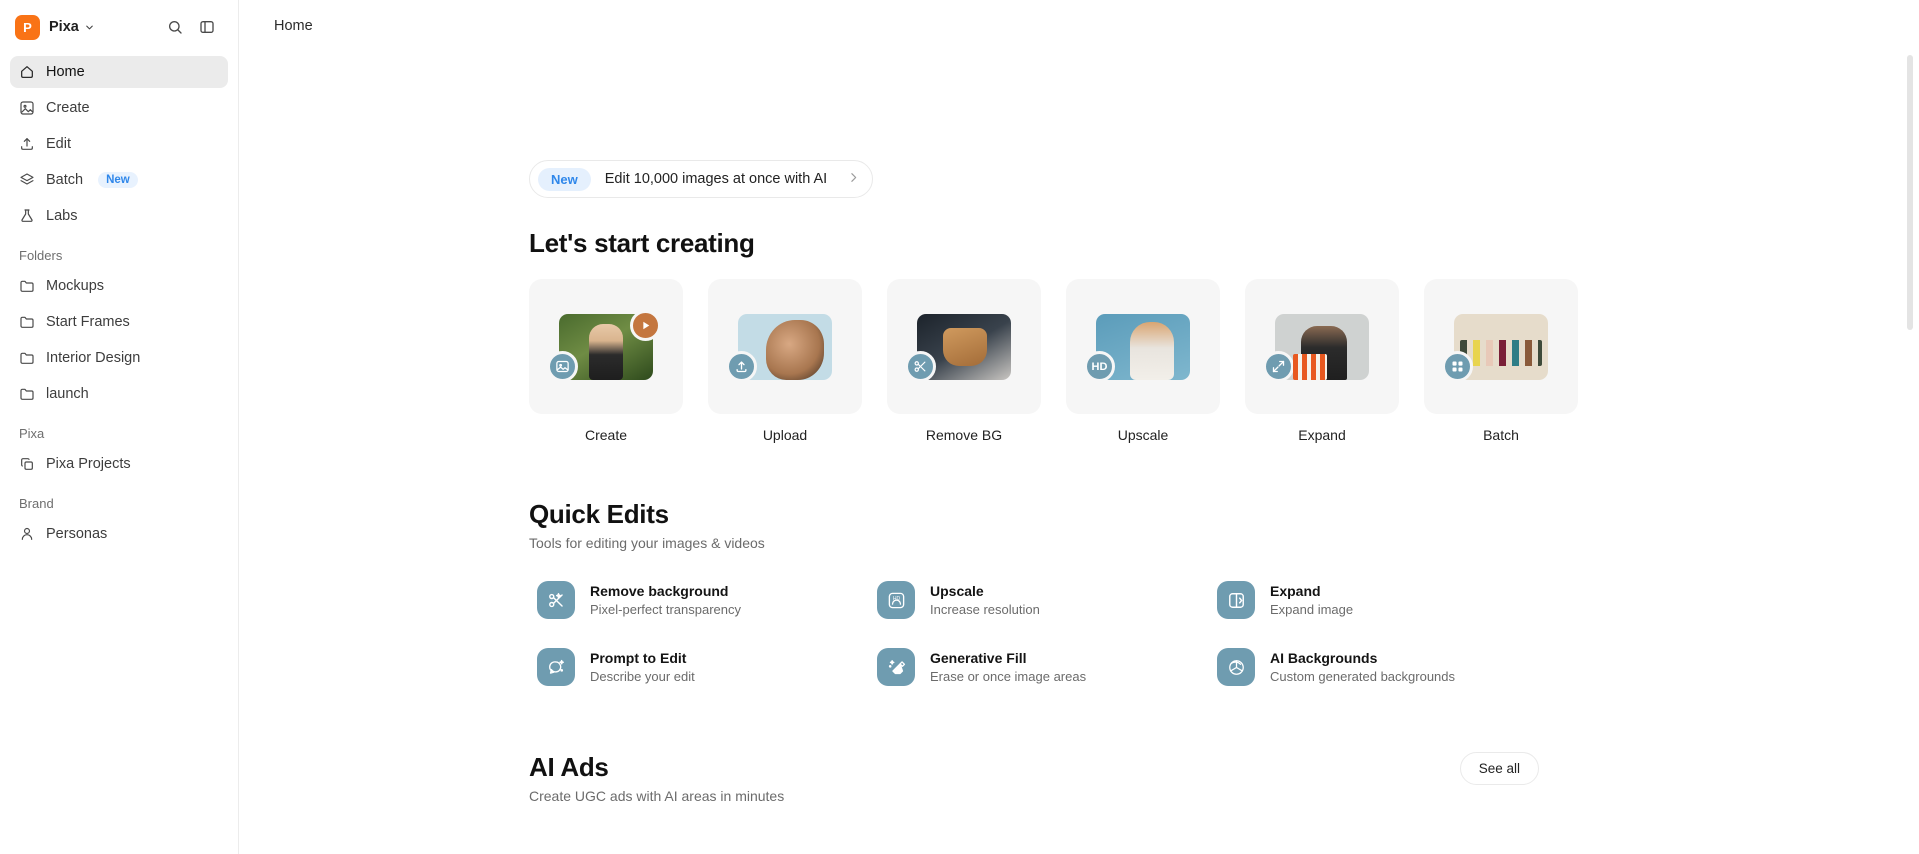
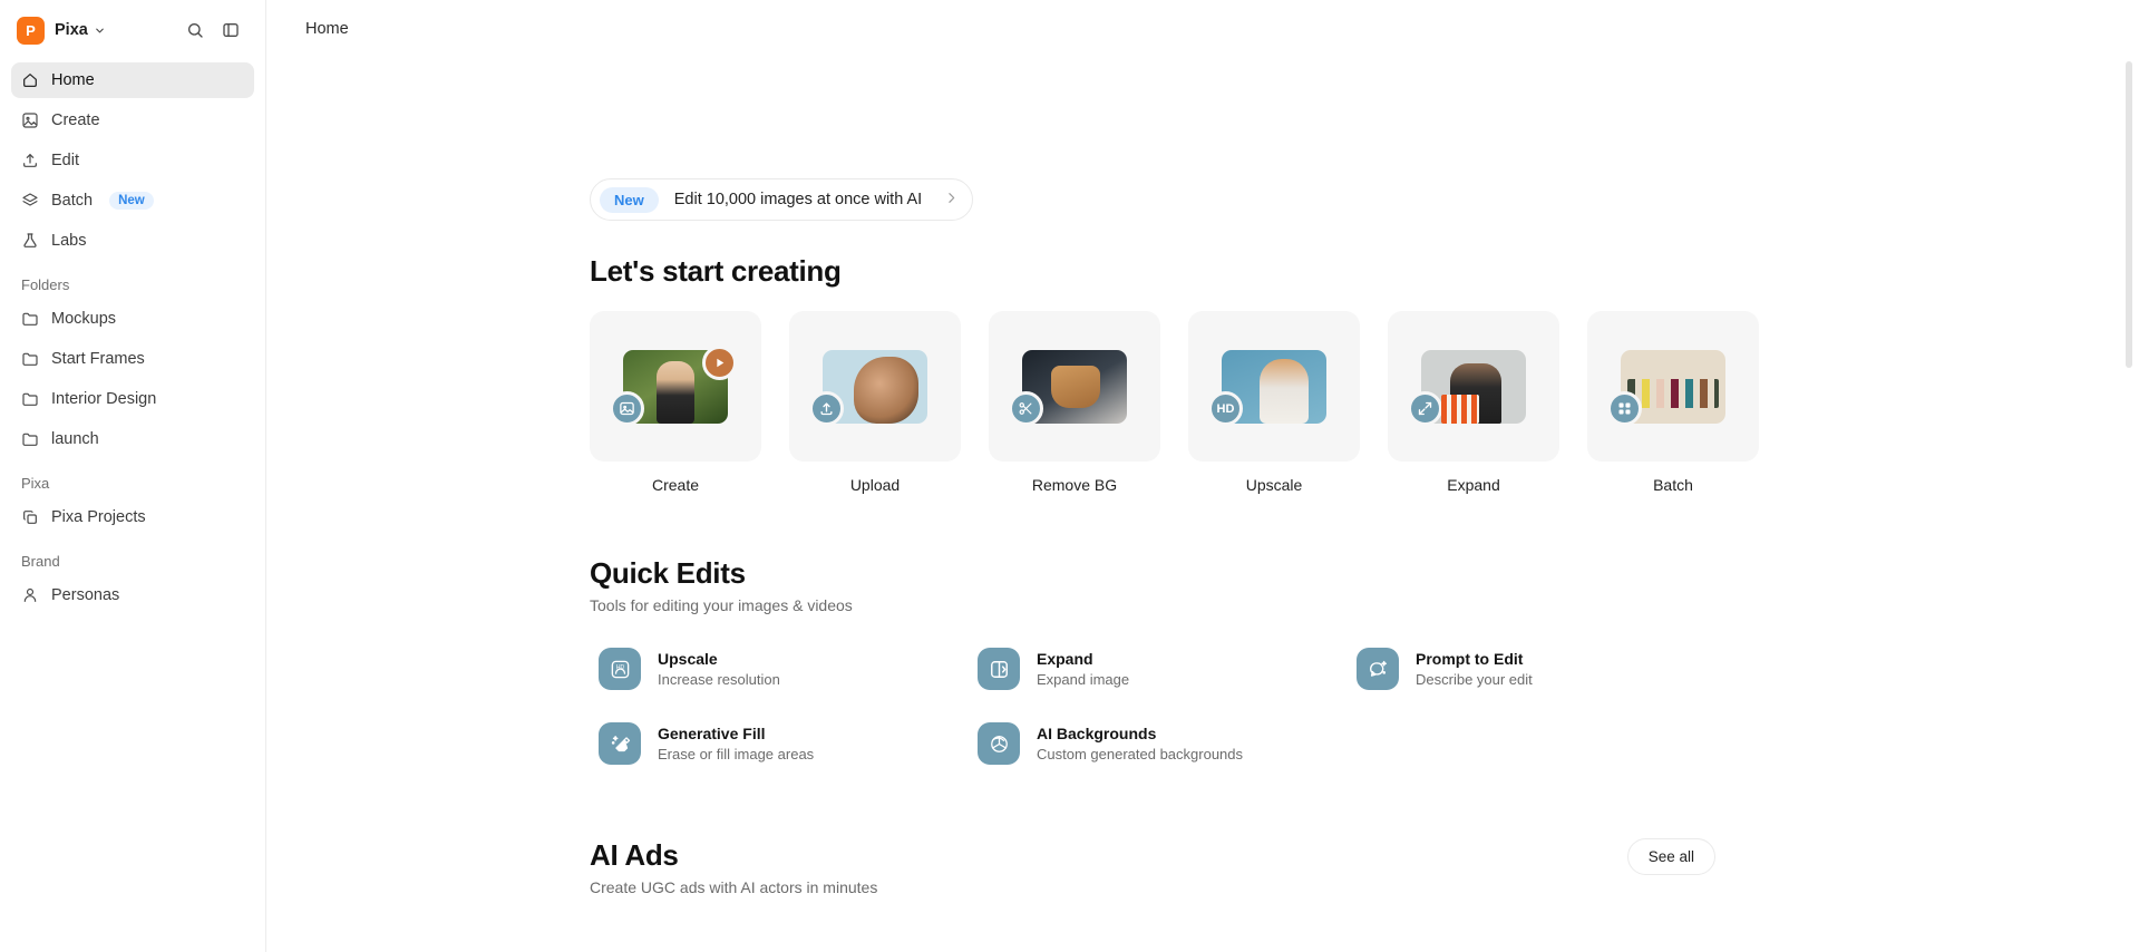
  P
  Pixa
  Home
  Create
  Edit
  Batch
  New
  Labs
  Folders
  Mockups
  Start Frames
  Interior Design
  launch
  Pixa
  Pixa Projects
  Brand
  Personas
  Home
  New
  Edit 10,000 images at once with AI
  Let's start creating
  Create
  Upload
  Remove BG
  HD
  Upscale
  Expand
  Batch
  Quick Edits
  Tools for editing your images & videos
- Remove background
- Pixel-perfect transparency
  Upscale
  Increase resolution
  Expand
  Expand image
  Prompt to Edit
  Describe your edit
  Generative Fill
- Erase or once image areas
+ Erase or fill image areas
  AI Backgrounds
  Custom generated backgrounds
  AI Ads
- Create UGC ads with AI areas in minutes
+ Create UGC ads with AI actors in minutes
  See all
